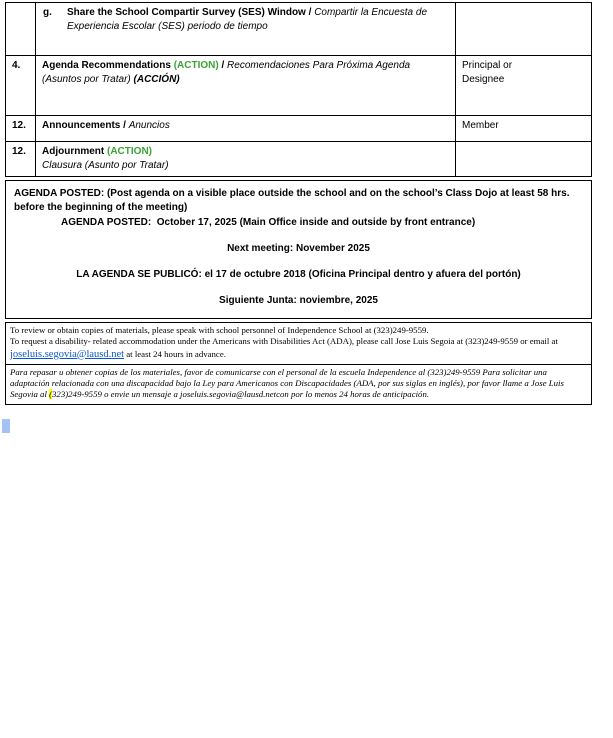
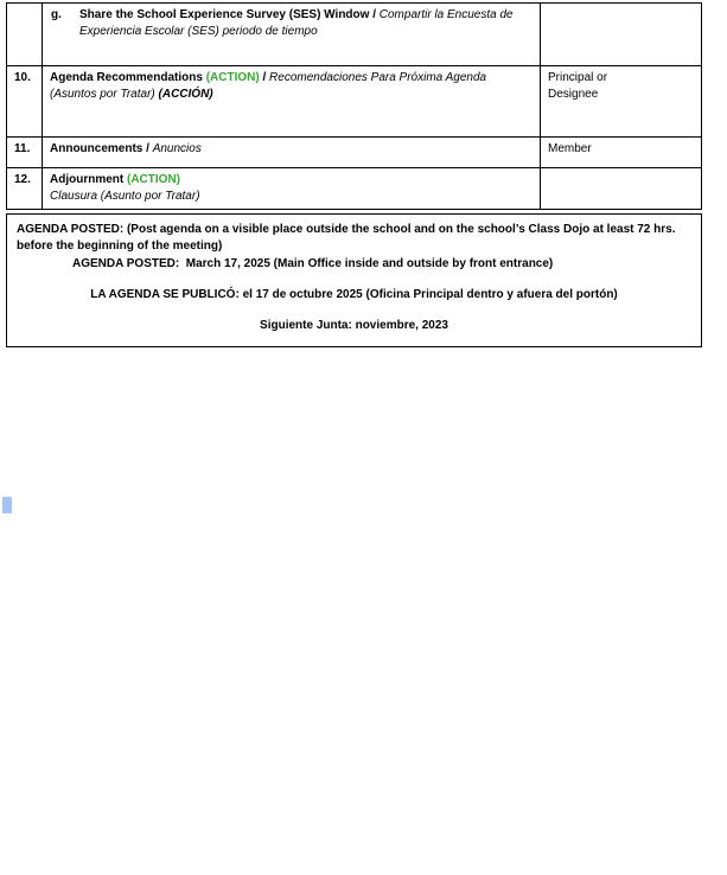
- 	g. Share the School Compartir Survey (SES) Window / Compartir la Encuesta de Experiencia Escolar (SES) periodo de tiempo
+ 	g. Share the School Experience Survey (SES) Window / Compartir la Encuesta de Experiencia Escolar (SES) periodo de tiempo
- 4.	Agenda Recommendations (ACTION) / Recomendaciones Para Próxima Agenda (Asuntos por Tratar) (ACCIÓN)	Principal or Designee
+ 10.	Agenda Recommendations (ACTION) / Recomendaciones Para Próxima Agenda (Asuntos por Tratar) (ACCIÓN)	Principal or Designee
- 12.	Announcements / Anuncios	Member
+ 11.	Announcements / Anuncios	Member
  12.	Adjournment (ACTION) Clausura (Asunto por Tratar)
- AGENDA POSTED: (Post agenda on a visible place outside the school and on the school’s Class Dojo at least 58 hrs. before the beginning of the meeting)
+ AGENDA POSTED: (Post agenda on a visible place outside the school and on the school’s Class Dojo at least 72 hrs. before the beginning of the meeting)
- AGENDA POSTED: October 17, 2025 (Main Office inside and outside by front entrance)
+ AGENDA POSTED: March 17, 2025 (Main Office inside and outside by front entrance)
- Next meeting: November 2025
- LA AGENDA SE PUBLICÓ: el 17 de octubre 2018 (Oficina Principal dentro y afuera del portón)
+ LA AGENDA SE PUBLICÓ: el 17 de octubre 2025 (Oficina Principal dentro y afuera del portón)
- Siguiente Junta: noviembre, 2025
+ Siguiente Junta: noviembre, 2023
- To review or obtain copies of materials, please speak with school personnel of Independence School at (323)249-9559.
- To request a disability- related accommodation under the Americans with Disabilities Act (ADA), please call Jose Luis Segoia at (323)249-9559 or email at joseluis.segovia@lausd.net at least 24 hours in advance.
- Para repasar u obtener copias de los materiales, favor de comunicarse con el personal de la escuela Independence al (323)249-9559 Para solicitar una adaptación relacionada con una discapacidad bajo la Ley para Americanos con Discapacidades (ADA, por sus siglas en inglés), por favor llame a Jose Luis Segovia al (323)249-9559 o envie un mensaje a joseluis.segovia@lausd.netcon por lo menos 24 horas de anticipación.
